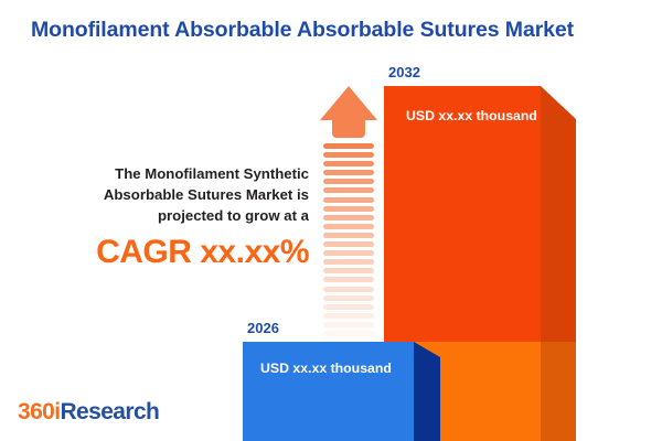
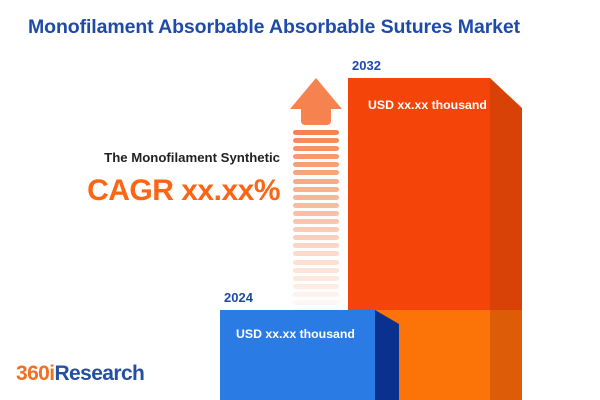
  Monofilament Absorbable Absorbable Sutures Market
  The Monofilament Synthetic
- Absorbable Sutures Market is
- projected to grow at a
  CAGR xx.xx%
  2032
  USD xx.xx thousand
- 2026
+ 2024
  USD xx.xx thousand
  360iResearch
